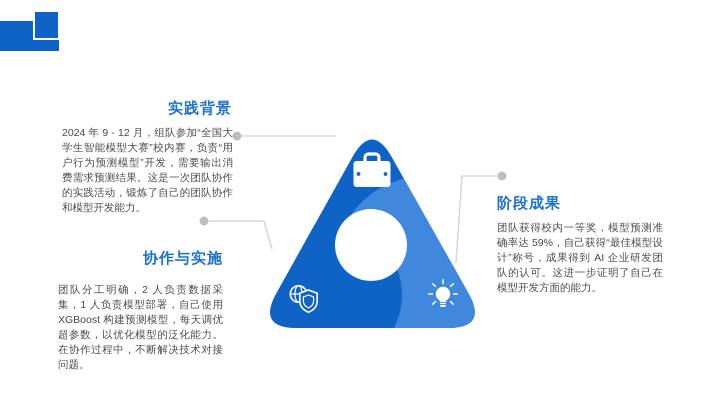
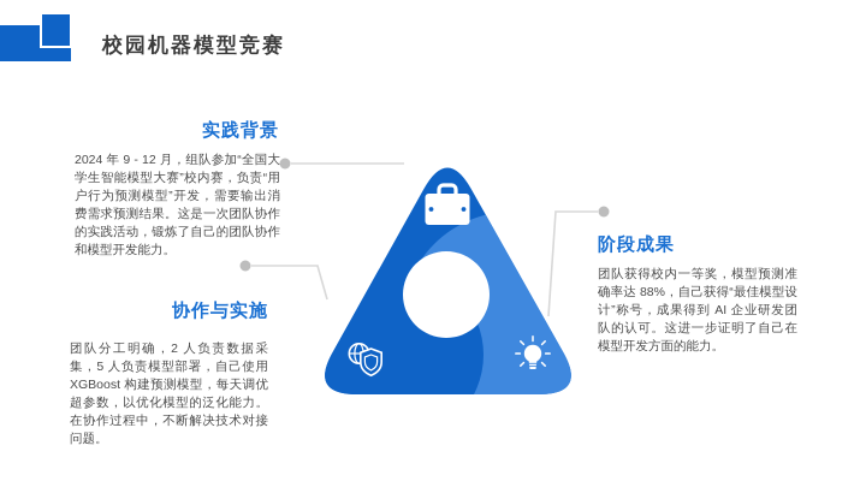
+ 校园机器模型竞赛
  实践背景
  2024 年 9 - 12 月，组队参加“全国大学生智能模型大赛”校内赛，负责“用户行为预测模型”开发，需要输出消费需求预测结果。这是一次团队协作的实践活动，锻炼了自己的团队协作和模型开发能力。
  协作与实施
- 团队分工明确，2 人负责数据采集，1 人负责模型部署，自己使用 XGBoost 构建预测模型，每天调优超参数，以优化模型的泛化能力。在协作过程中，不断解决技术对接问题。
+ 团队分工明确，2 人负责数据采集，5 人负责模型部署，自己使用 XGBoost 构建预测模型，每天调优超参数，以优化模型的泛化能力。在协作过程中，不断解决技术对接问题。
  阶段成果
- 团队获得校内一等奖，模型预测准确率达 59%，自己获得“最佳模型设计”称号，成果得到 AI 企业研发团队的认可。这进一步证明了自己在模型开发方面的能力。
+ 团队获得校内一等奖，模型预测准确率达 88%，自己获得“最佳模型设计”称号，成果得到 AI 企业研发团队的认可。这进一步证明了自己在模型开发方面的能力。
